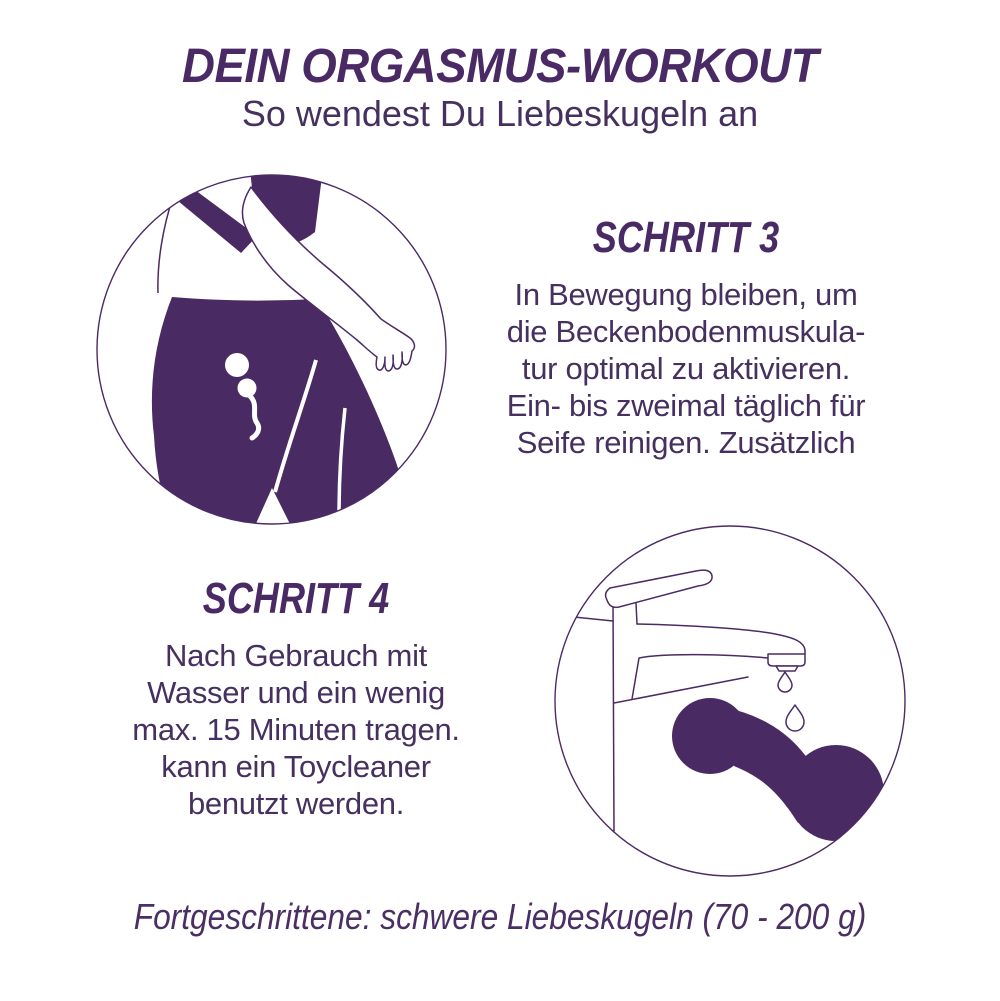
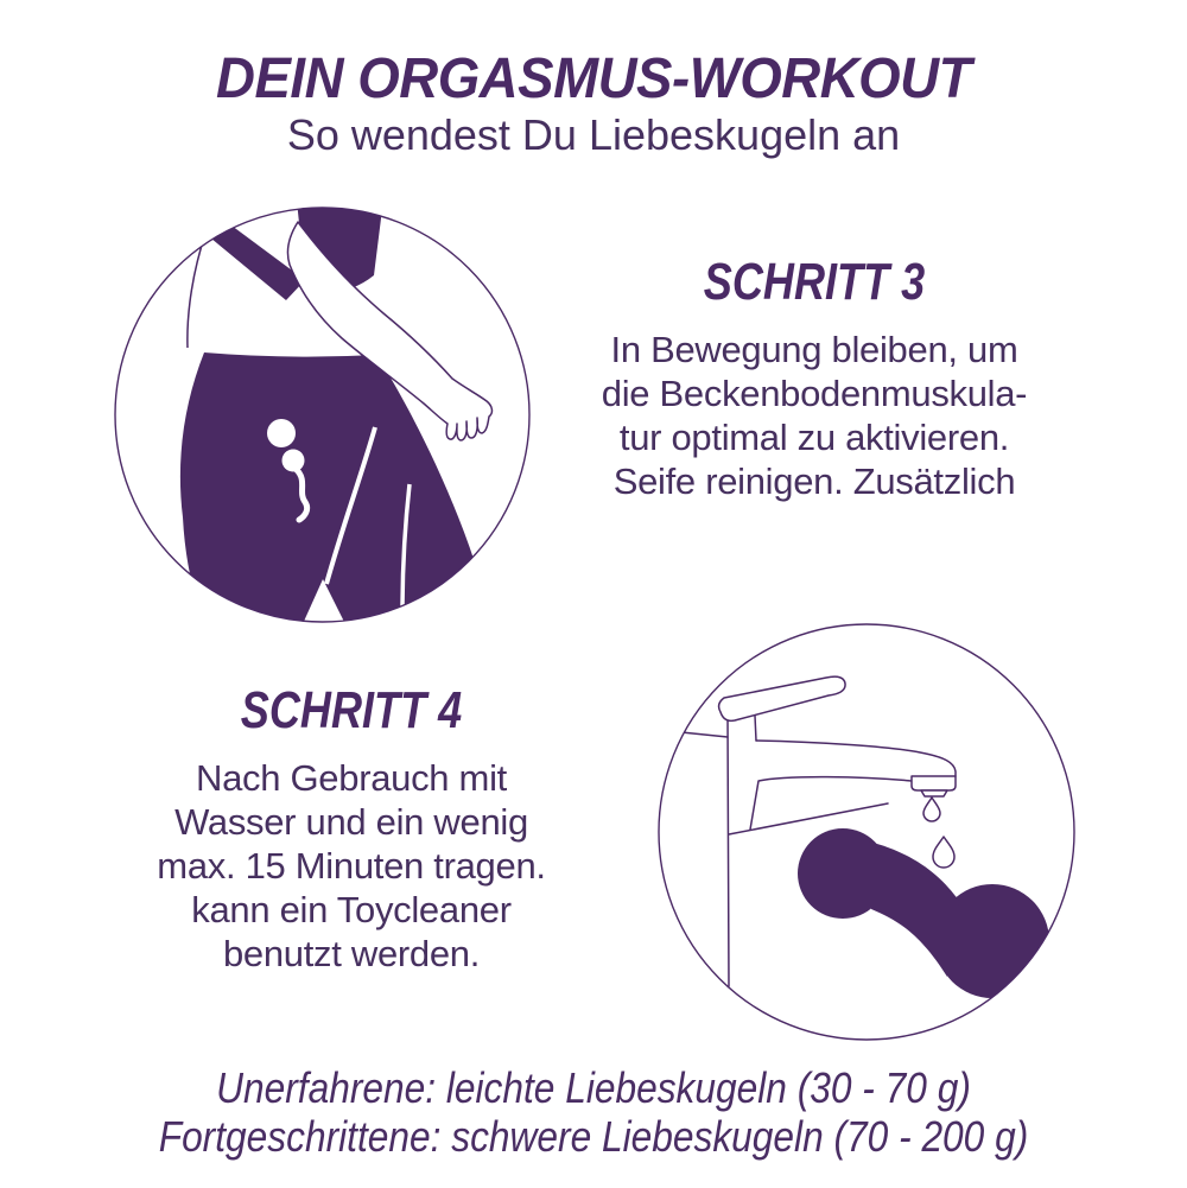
  DEIN ORGASMUS-WORKOUT
  So wendest Du Liebeskugeln an
  SCHRITT 3
  In Bewegung bleiben, um
  die Beckenbodenmuskula-
  tur optimal zu aktivieren.
- Ein- bis zweimal täglich für
  Seife reinigen. Zusätzlich
  SCHRITT 4
  Nach Gebrauch mit
  Wasser und ein wenig
  max. 15 Minuten tragen.
  kann ein Toycleaner
  benutzt werden.
+ Unerfahrene: leichte Liebeskugeln (30 - 70 g)
  Fortgeschrittene: schwere Liebeskugeln (70 - 200 g)
